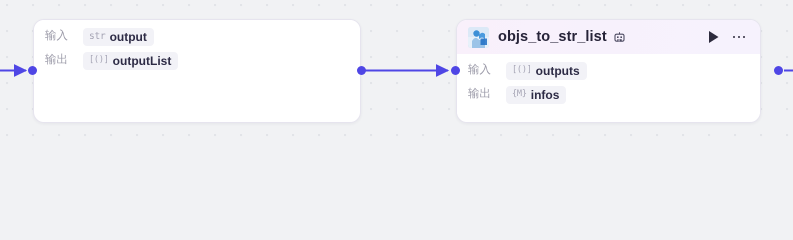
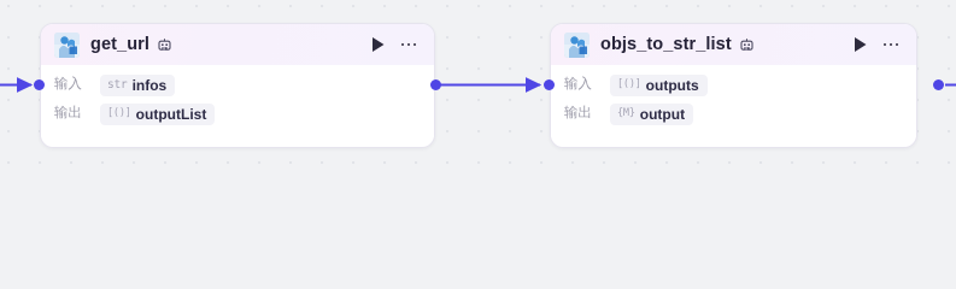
+ get_url
  输入
  str
- output
+ infos
  输出
  [()]
  outputList
  objs_to_str_list
  输入
  [()]
  outputs
  输出
  {M}
- infos
+ output
